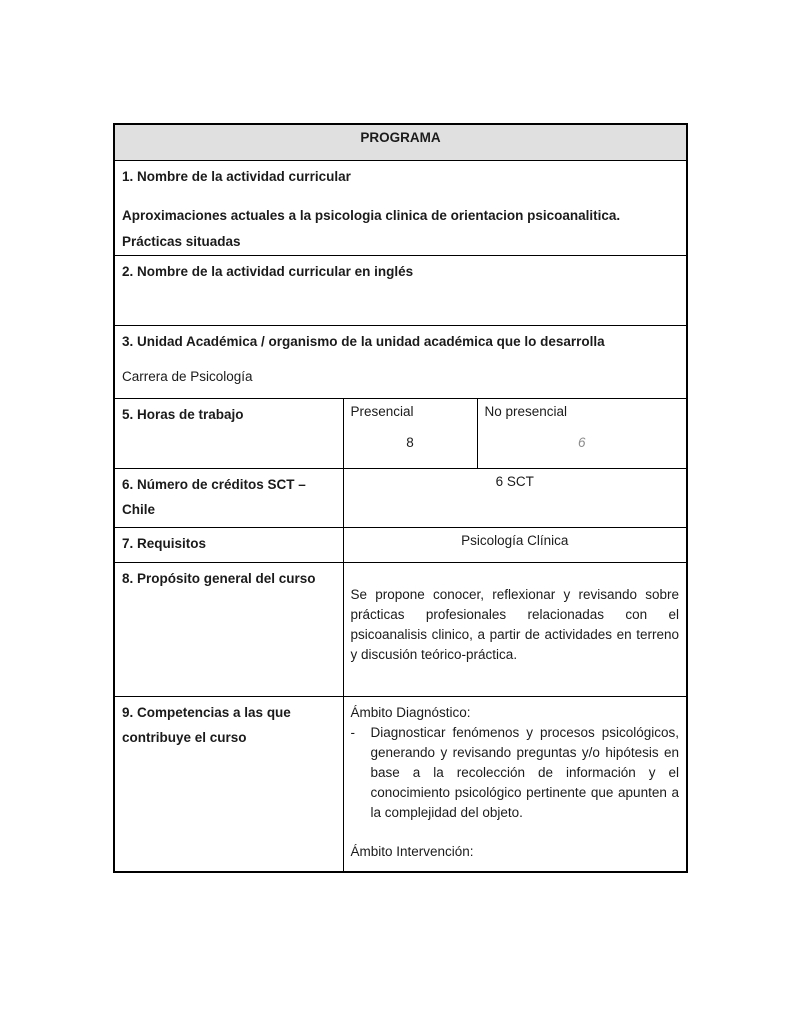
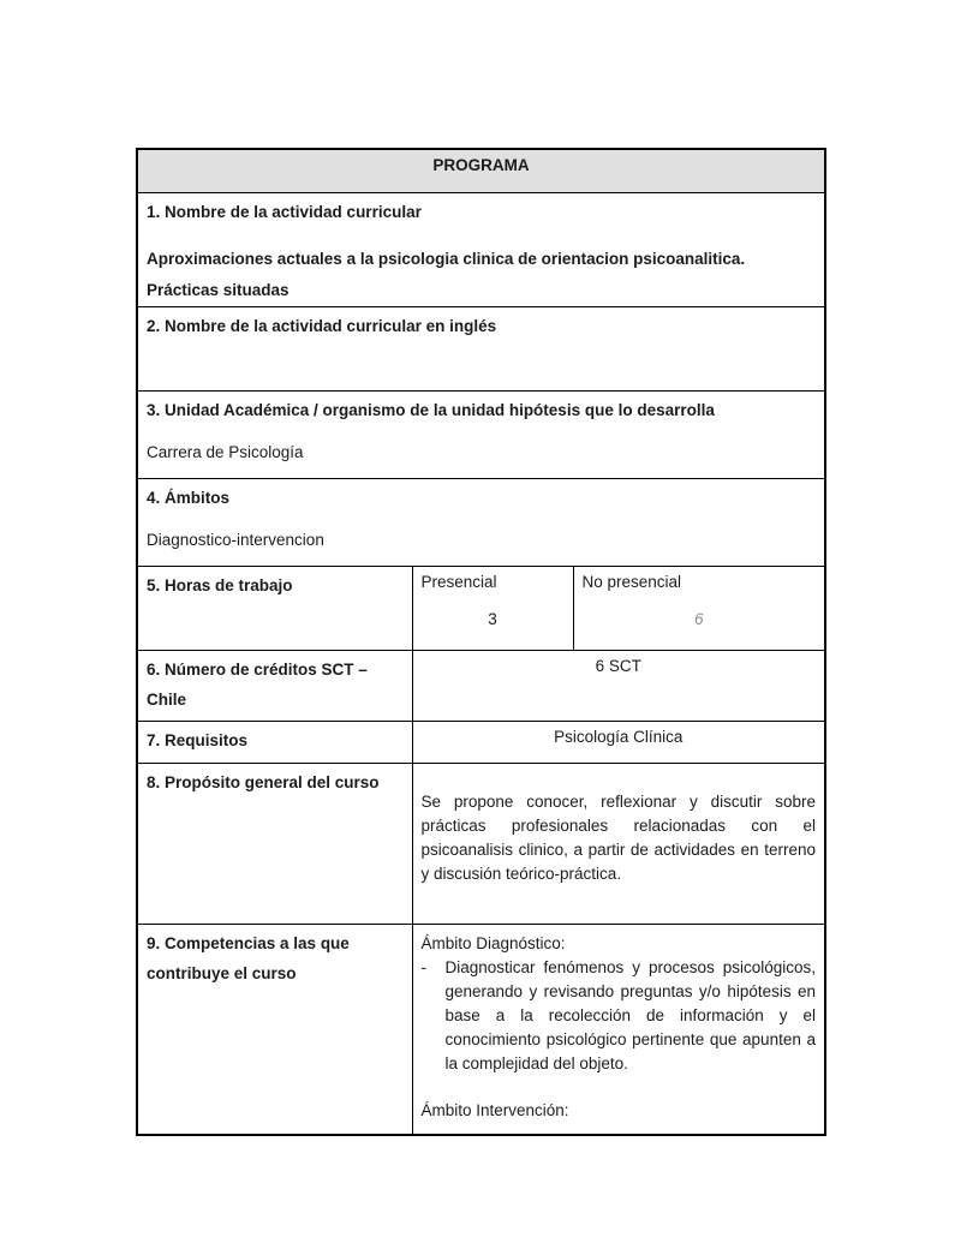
  PROGRAMA
  1. Nombre de la actividad curricular Aproximaciones actuales a la psicologia clinica de orientacion psicoanalitica. Prácticas situadas
  2. Nombre de la actividad curricular en inglés
- 3. Unidad Académica / organismo de la unidad académica que lo desarrolla Carrera de Psicología
+ 3. Unidad Académica / organismo de la unidad hipótesis que lo desarrolla Carrera de Psicología
+ 4. Ámbitos Diagnostico-intervencion
- 5. Horas de trabajo	Presencial 8	No presencial 6
+ 5. Horas de trabajo	Presencial 3	No presencial 6
  6. Número de créditos SCT – Chile	6 SCT
  7. Requisitos	Psicología Clínica
- 8. Propósito general del curso	Se propone conocer, reflexionar y revisando sobre prácticas profesionales relacionadas con el psicoanalisis clinico, a partir de actividades en terreno y discusión teórico-práctica.
+ 8. Propósito general del curso	Se propone conocer, reflexionar y discutir sobre prácticas profesionales relacionadas con el psicoanalisis clinico, a partir de actividades en terreno y discusión teórico-práctica.
  9. Competencias a las que contribuye el curso	Ámbito Diagnóstico: - Diagnosticar fenómenos y procesos psicológicos, generando y revisando preguntas y/o hipótesis en base a la recolección de información y el conocimiento psicológico pertinente que apunten a la complejidad del objeto. Ámbito Intervención:
